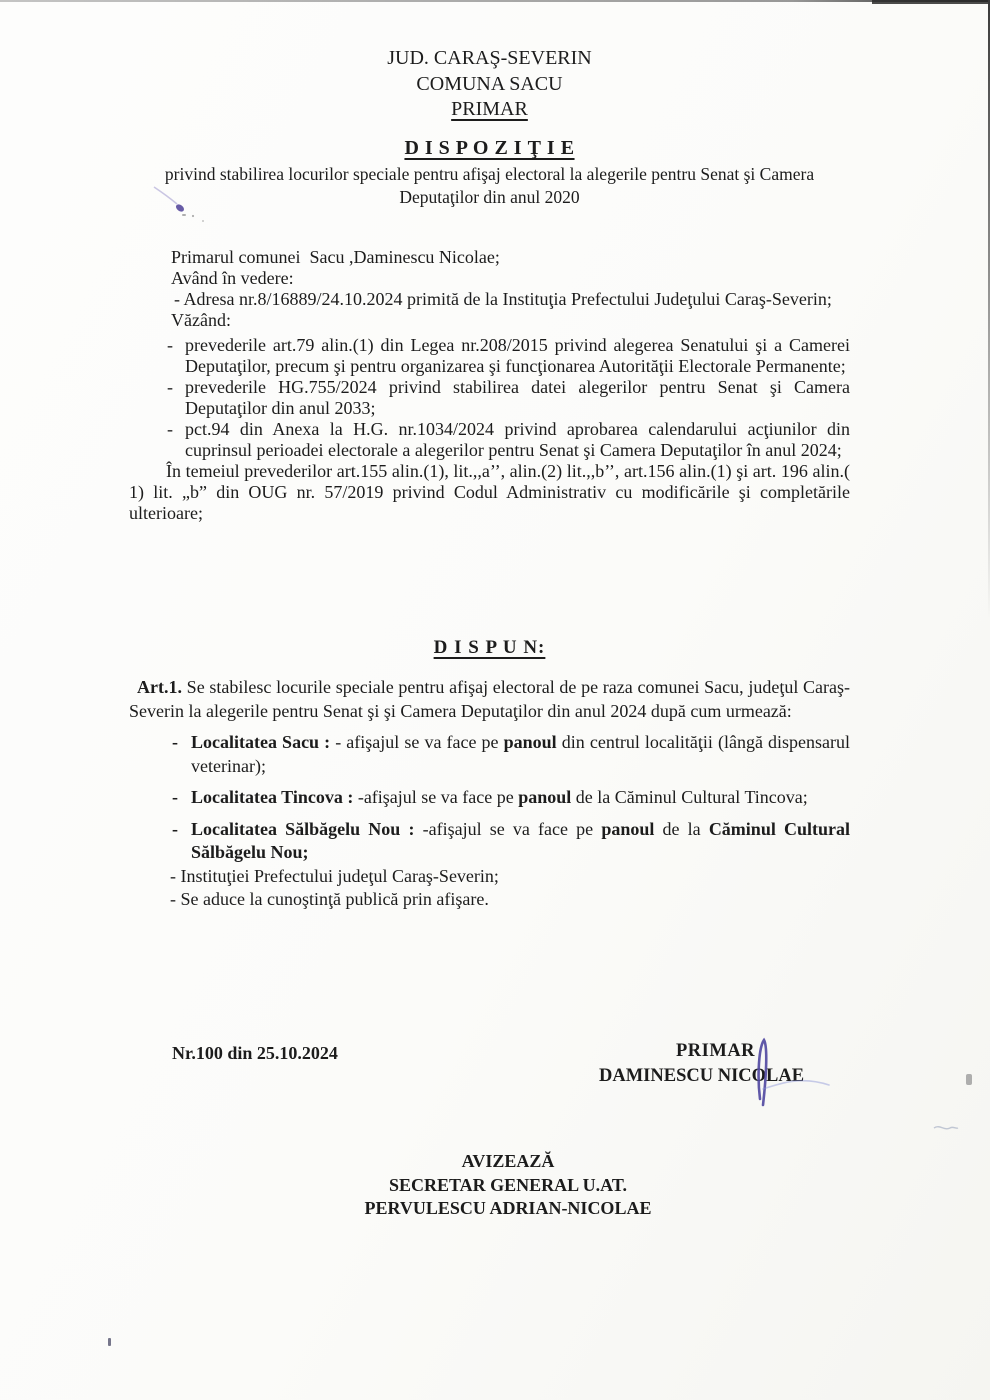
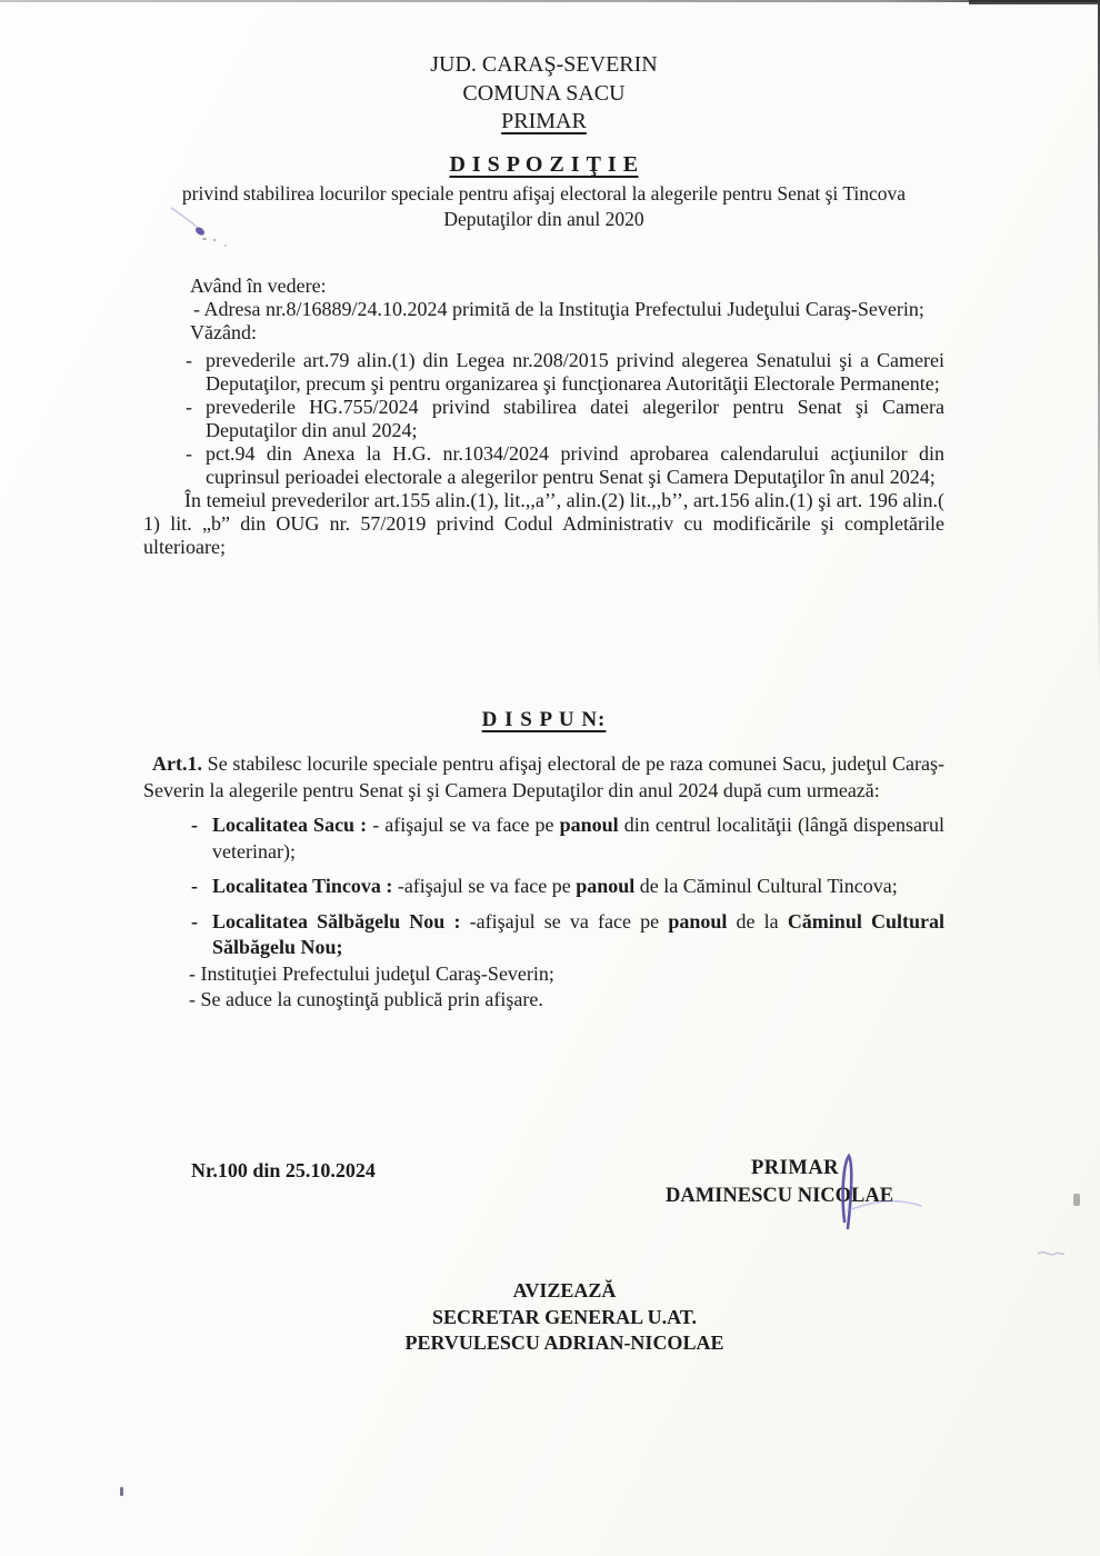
  JUD. CARAŞ-SEVERIN
  COMUNA SACU
  PRIMAR
  D I S P O Z I Ţ I E
- privind stabilirea locurilor speciale pentru afişaj electoral la alegerile pentru Senat şi Camera
+ privind stabilirea locurilor speciale pentru afişaj electoral la alegerile pentru Senat şi Tincova
  Deputaţilor din anul 2020
- Primarul comunei Sacu ,Daminescu Nicolae;
  Având în vedere:
  - Adresa nr.8/16889/24.10.2024 primită de la Instituţia Prefectului Judeţului Caraş-Severin;
  Văzând:
  -
  prevederile art.79 alin.(1) din Legea nr.208/2015 privind alegerea Senatului şi a Camerei Deputaţilor, precum şi pentru organizarea şi funcţionarea Autorităţii Electorale Permanente;
  -
- prevederile HG.755/2024 privind stabilirea datei alegerilor pentru Senat şi Camera Deputaţilor din anul 2033;
+ prevederile HG.755/2024 privind stabilirea datei alegerilor pentru Senat şi Camera Deputaţilor din anul 2024;
  -
  pct.94 din Anexa la H.G. nr.1034/2024 privind aprobarea calendarului acţiunilor din cuprinsul perioadei electorale a alegerilor pentru Senat şi Camera Deputaţilor în anul 2024;
  În temeiul prevederilor art.155 alin.(1), lit.,,a’’, alin.(2) lit.,,b’’, art.156 alin.(1) şi art. 196 alin.( 1) lit. „b” din OUG nr. 57/2019 privind Codul Administrativ cu modificările şi completările ulterioare;
  D I S P U N:
  Art.1. Se stabilesc locurile speciale pentru afişaj electoral de pe raza comunei Sacu, judeţul Caraş-Severin la alegerile pentru Senat şi şi Camera Deputaţilor din anul 2024 după cum urmează:
  -
  Localitatea Sacu : - afişajul se va face pe panoul din centrul localităţii (lângă dispensarul veterinar);
  -
  Localitatea Tincova : -afişajul se va face pe panoul de la Căminul Cultural Tincova;
  -
  Localitatea Sălbăgelu Nou : -afişajul se va face pe panoul de la Căminul Cultural Sălbăgelu Nou;
  - Instituţiei Prefectului judeţul Caraş-Severin;
  - Se aduce la cunoştinţă publică prin afişare.
  Nr.100 din 25.10.2024
  PRIMAR
  DAMINESCU NICLAE
  AVIZEAZĂ
  SECRETAR GENERAL U.AT.
  PERVULESCU ADRIAN-NICOLAE
